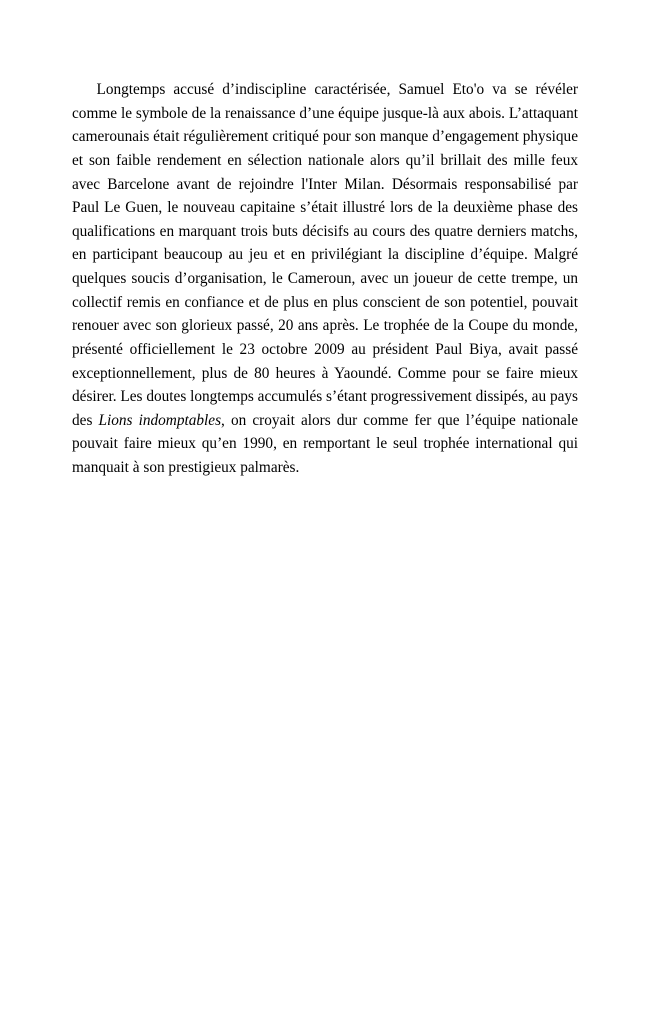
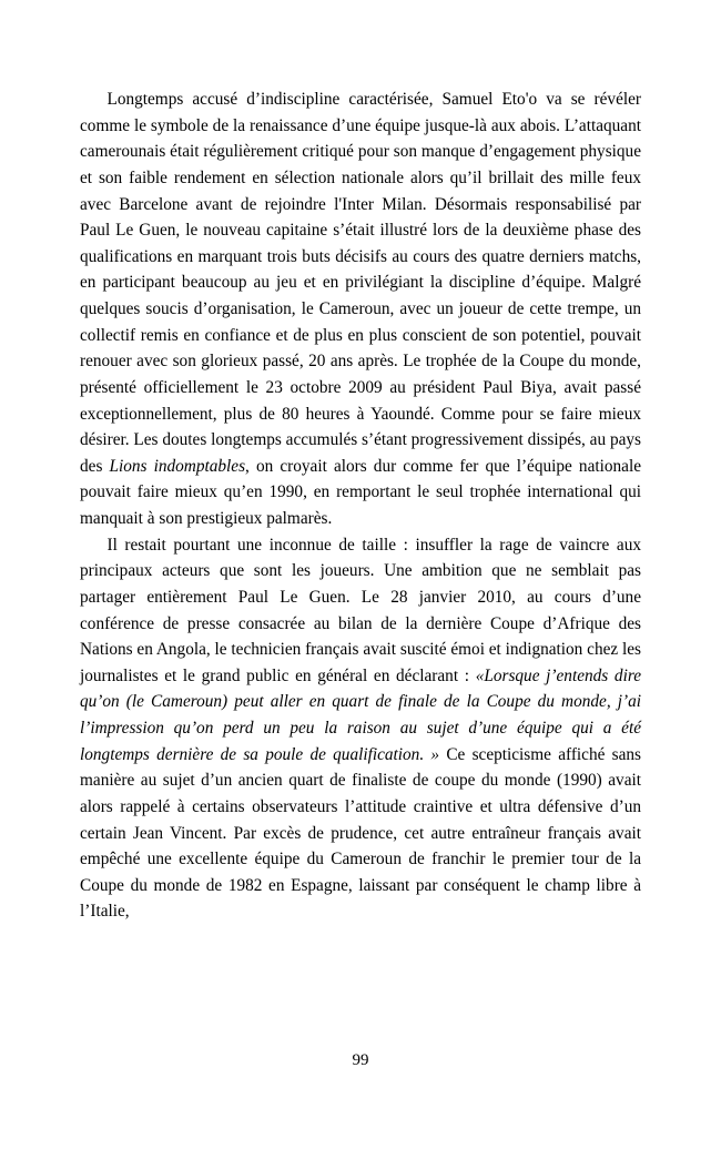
  Longtemps accusé d’indiscipline caractérisée, Samuel Eto'o va se révéler comme le symbole de la renaissance d’une équipe jusque-là aux abois. L’attaquant camerounais était régulièrement critiqué pour son manque d’engagement physique et son faible rendement en sélection nationale alors qu’il brillait des mille feux avec Barcelone avant de rejoindre l'Inter Milan. Désormais responsabilisé par Paul Le Guen, le nouveau capitaine s’était illustré lors de la deuxième phase des qualifications en marquant trois buts décisifs au cours des quatre derniers matchs, en participant beaucoup au jeu et en privilégiant la discipline d’équipe. Malgré quelques soucis d’organisation, le Cameroun, avec un joueur de cette trempe, un collectif remis en confiance et de plus en plus conscient de son potentiel, pouvait renouer avec son glorieux passé, 20 ans après. Le trophée de la Coupe du monde, présenté officiellement le 23 octobre 2009 au président Paul Biya, avait passé exceptionnellement, plus de 80 heures à Yaoundé. Comme pour se faire mieux désirer. Les doutes longtemps accumulés s’étant progressivement dissipés, au pays des Lions indomptables, on croyait alors dur comme fer que l’équipe nationale pouvait faire mieux qu’en 1990, en remportant le seul trophée international qui manquait à son prestigieux palmarès.
+ Il restait pourtant une inconnue de taille : insuffler la rage de vaincre aux principaux acteurs que sont les joueurs. Une ambition que ne semblait pas partager entièrement Paul Le Guen. Le 28 janvier 2010, au cours d’une conférence de presse consacrée au bilan de la dernière Coupe d’Afrique des Nations en Angola, le technicien français avait suscité émoi et indignation chez les journalistes et le grand public en général en déclarant : «Lorsque j’entends dire qu’on (le Cameroun) peut aller en quart de finale de la Coupe du monde, j’ai l’impression qu’on perd un peu la raison au sujet d’une équipe qui a été longtemps dernière de sa poule de qualification. » Ce scepticisme affiché sans manière au sujet d’un ancien quart de finaliste de coupe du monde (1990) avait alors rappelé à certains observateurs l’attitude craintive et ultra défensive d’un certain Jean Vincent. Par excès de prudence, cet autre entraîneur français avait empêché une excellente équipe du Cameroun de franchir le premier tour de la Coupe du monde de 1982 en Espagne, laissant par conséquent le champ libre à l’Italie,
+ 99
